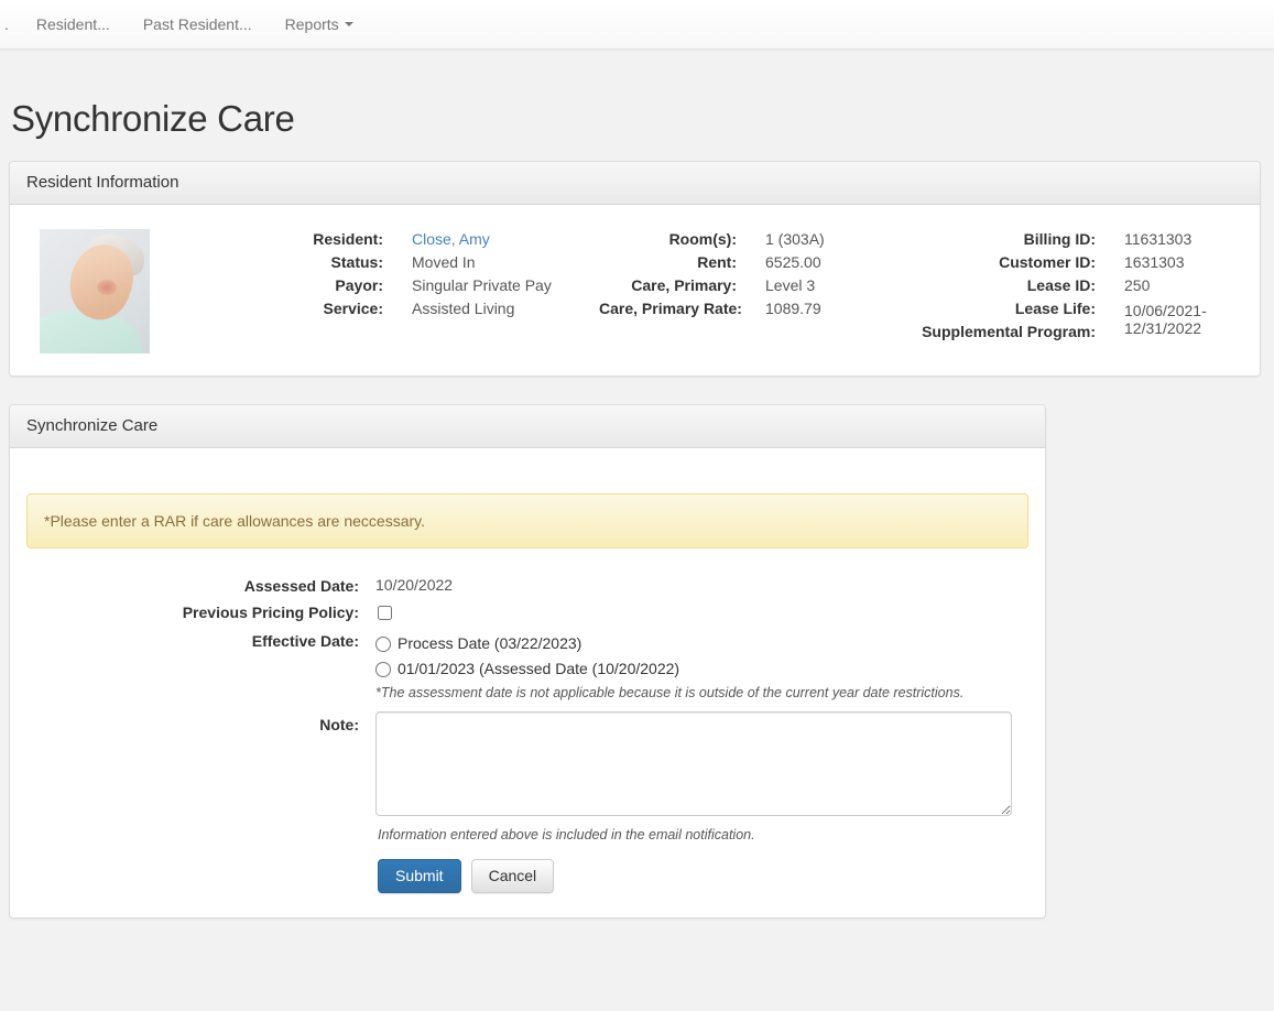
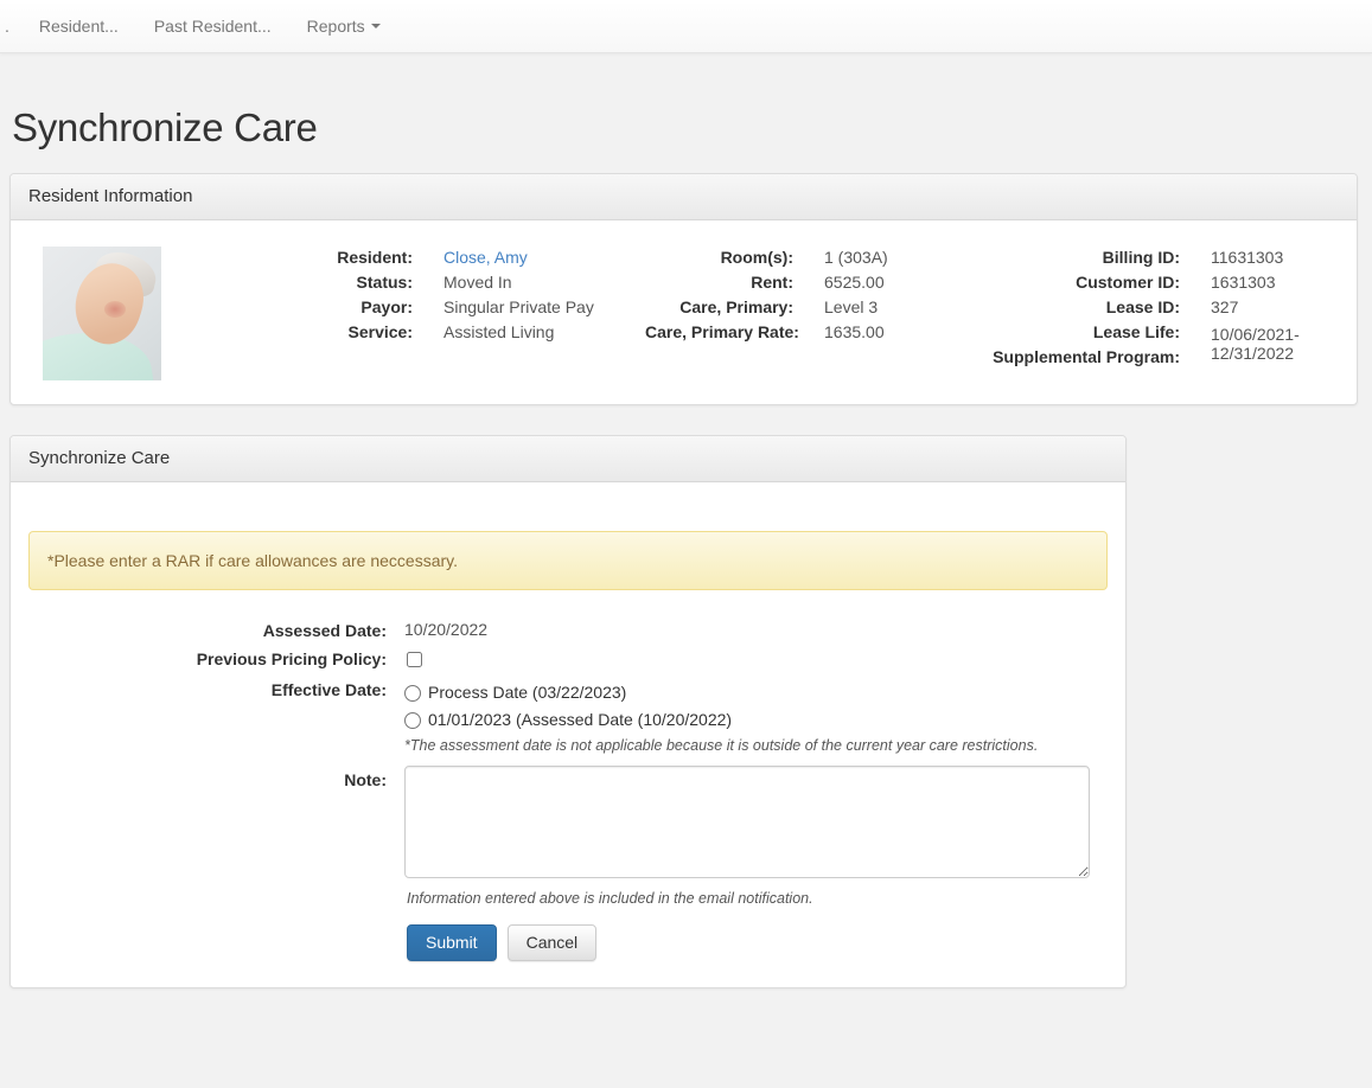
  .
  Resident...
  Past Resident...
  Reports
  Synchronize Care
  Resident Information
  Resident:
  Close, Amy
  Status:
  Moved In
  Payor:
  Singular Private Pay
  Service:
  Assisted Living
  Room(s):
  1 (303A)
  Rent:
  6525.00
  Care, Primary:
  Level 3
  Care, Primary Rate:
- 1089.79
+ 1635.00
  Billing ID:
  11631303
  Customer ID:
  1631303
  Lease ID:
- 250
+ 327
  Lease Life:
  10/06/2021-12/31/2022
  Supplemental Program:
  Synchronize Care
  *Please enter a RAR if care allowances are neccessary.
  Assessed Date:
  10/20/2022
  Previous Pricing Policy:
  Effective Date:
  Process Date (03/22/2023)
  01/01/2023 (Assessed Date (10/20/2022)
- *The assessment date is not applicable because it is outside of the current year date restrictions.
+ *The assessment date is not applicable because it is outside of the current year care restrictions.
  Note:
  Information entered above is included in the email notification.
  Submit
  Cancel
